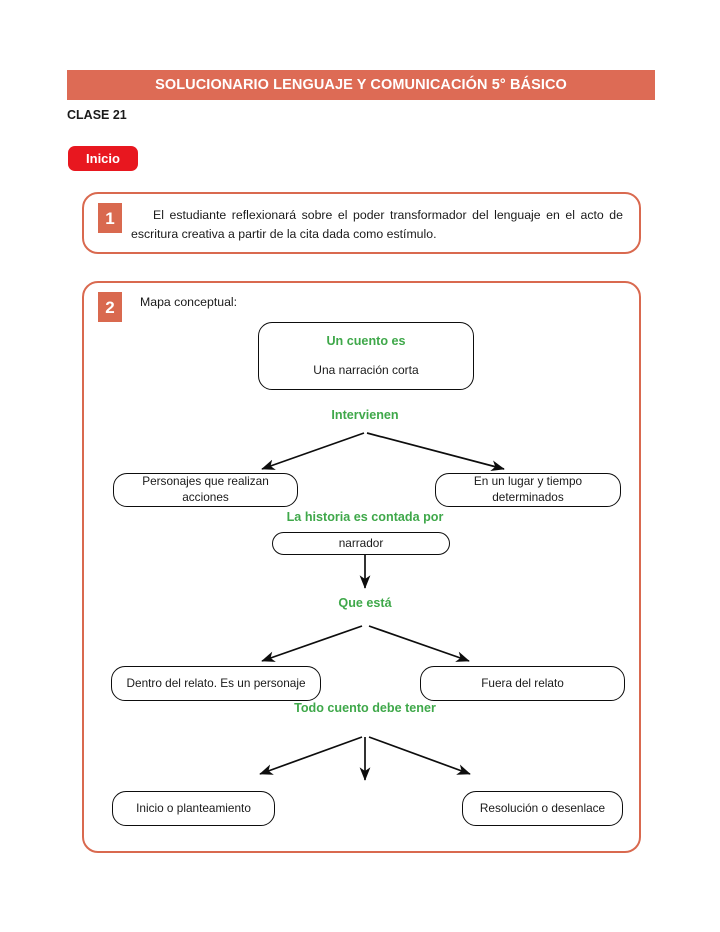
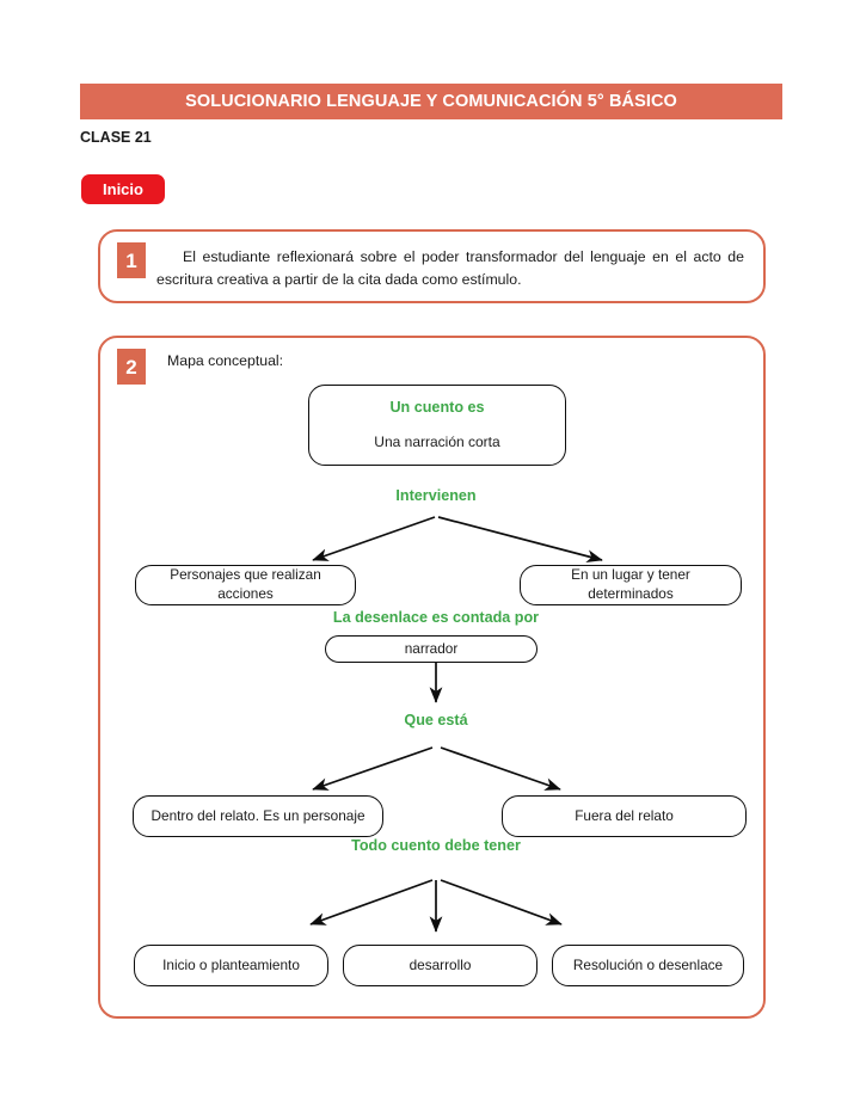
  SOLUCIONARIO LENGUAJE Y COMUNICACIÓN 5° BÁSICO
  CLASE 21
  Inicio
  1
  El estudiante reflexionará sobre el poder transformador del lenguaje en el acto de escritura creativa a partir de la cita dada como estímulo.
  2
  Mapa conceptual:
  Un cuento es
  Una narración corta
  Intervienen
  Personajes que realizan acciones
- En un lugar y tiempo determinados
+ En un lugar y tener determinados
- La historia es contada por
+ La desenlace es contada por
  narrador
  Que está
  Dentro del relato. Es un personaje
  Fuera del relato
  Todo cuento debe tener
  Inicio o planteamiento
+ desarrollo
  Resolución o desenlace
